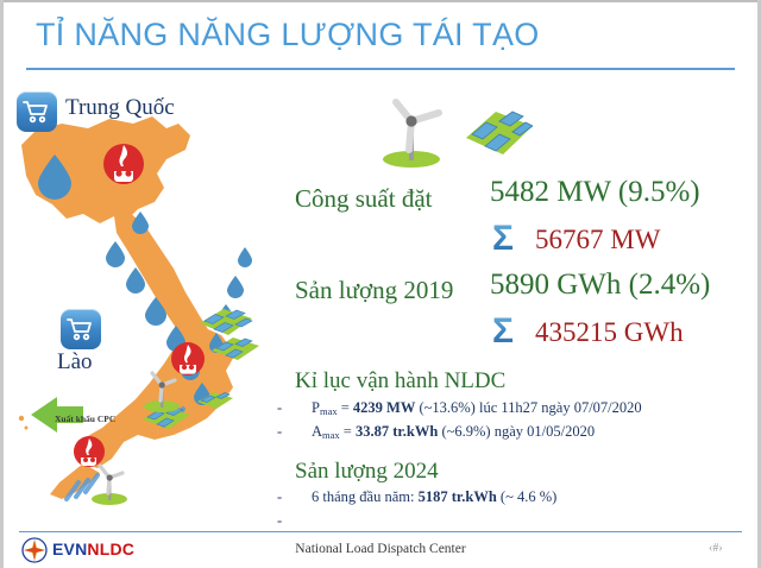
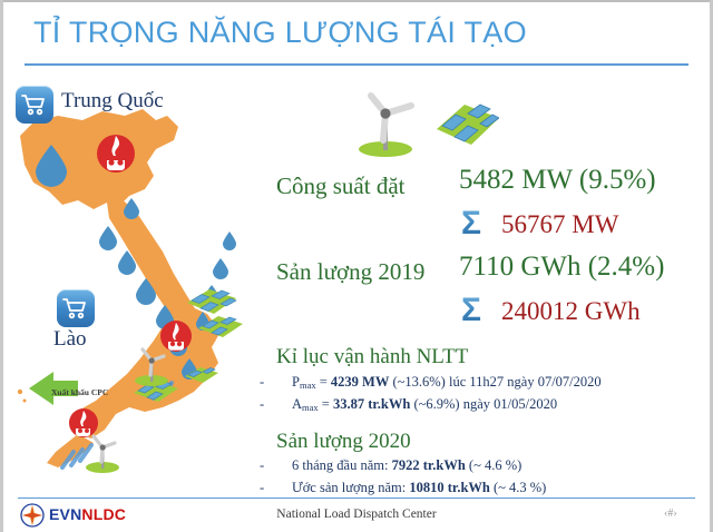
- TỈ NĂNG NĂNG LƯỢNG TÁI TẠO
+ TỈ TRỌNG NĂNG LƯỢNG TÁI TẠO
  Trung Quốc
  Lào
  Xuất khẩu CPC
  Công suất đặt
  5482 MW (9.5%)
  Σ
  56767 MW
  Sản lượng 2019
- 5890 GWh (2.4%)
+ 7110 GWh (2.4%)
  Σ
- 435215 GWh
+ 240012 GWh
- Kỉ lục vận hành NLDC
+ Kỉ lục vận hành NLTT
  -
  Pmax = 4239 MW (~13.6%) lúc 11h27 ngày 07/07/2020
  -
  Amax = 33.87 tr.kWh (~6.9%) ngày 01/05/2020
- Sản lượng 2024
+ Sản lượng 2020
  -
- 6 tháng đầu năm: 5187 tr.kWh (~ 4.6 %)
+ 6 tháng đầu năm: 7922 tr.kWh (~ 4.6 %)
  -
+ Ước sản lượng năm: 10810 tr.kWh (~ 4.3 %)
  EVNNLDC
  National Load Dispatch Center
  ‹#›
